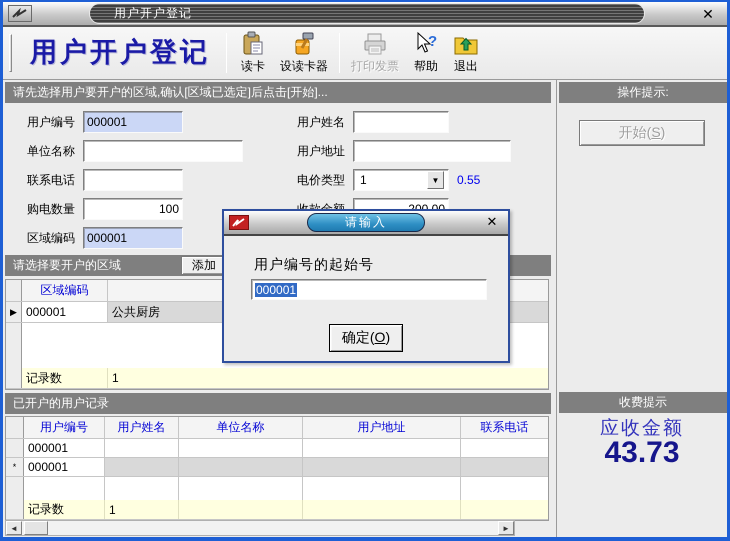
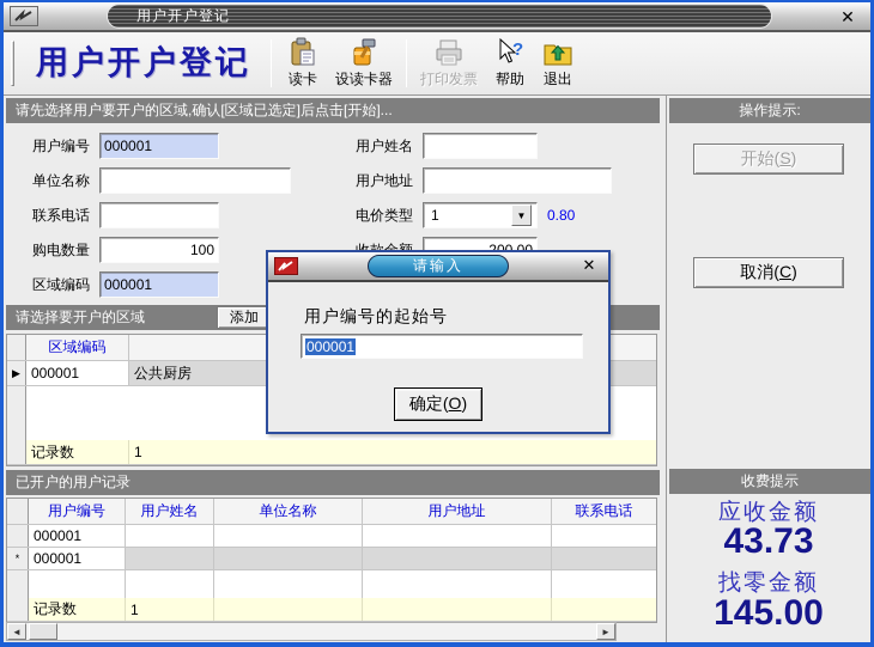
  用户开户登记
  ✕
  用户开户登记
  读卡
  设读卡器
  打印发票
  ?
  帮助
  退出
  请先选择用户要开户的区域,确认[区域已选定]后点击[开始]...
  用户编号
  000001
  单位名称
  联系电话
  购电数量
  100
  区域编码
  000001
  用户姓名
  用户地址
  电价类型
  1
  ▼
- 0.55
+ 0.80
  请选择要开户的区域
  添加
  区域编码
  ▶
  000001
  公共厨房
  记录数
  1
  已开户的用户记录
  用户编号
  用户姓名
  单位名称
  用户地址
  联系电话
  000001
  *
  000001
  记录数
  1
  ◄
  ►
  操作提示:
  开始(S)
+ 取消(C)
  收费提示
  应收金额
  43.73
+ 找零金额
+ 145.00
  请输入
  ✕
  用户编号的起始号
  000001
  确定(O)
